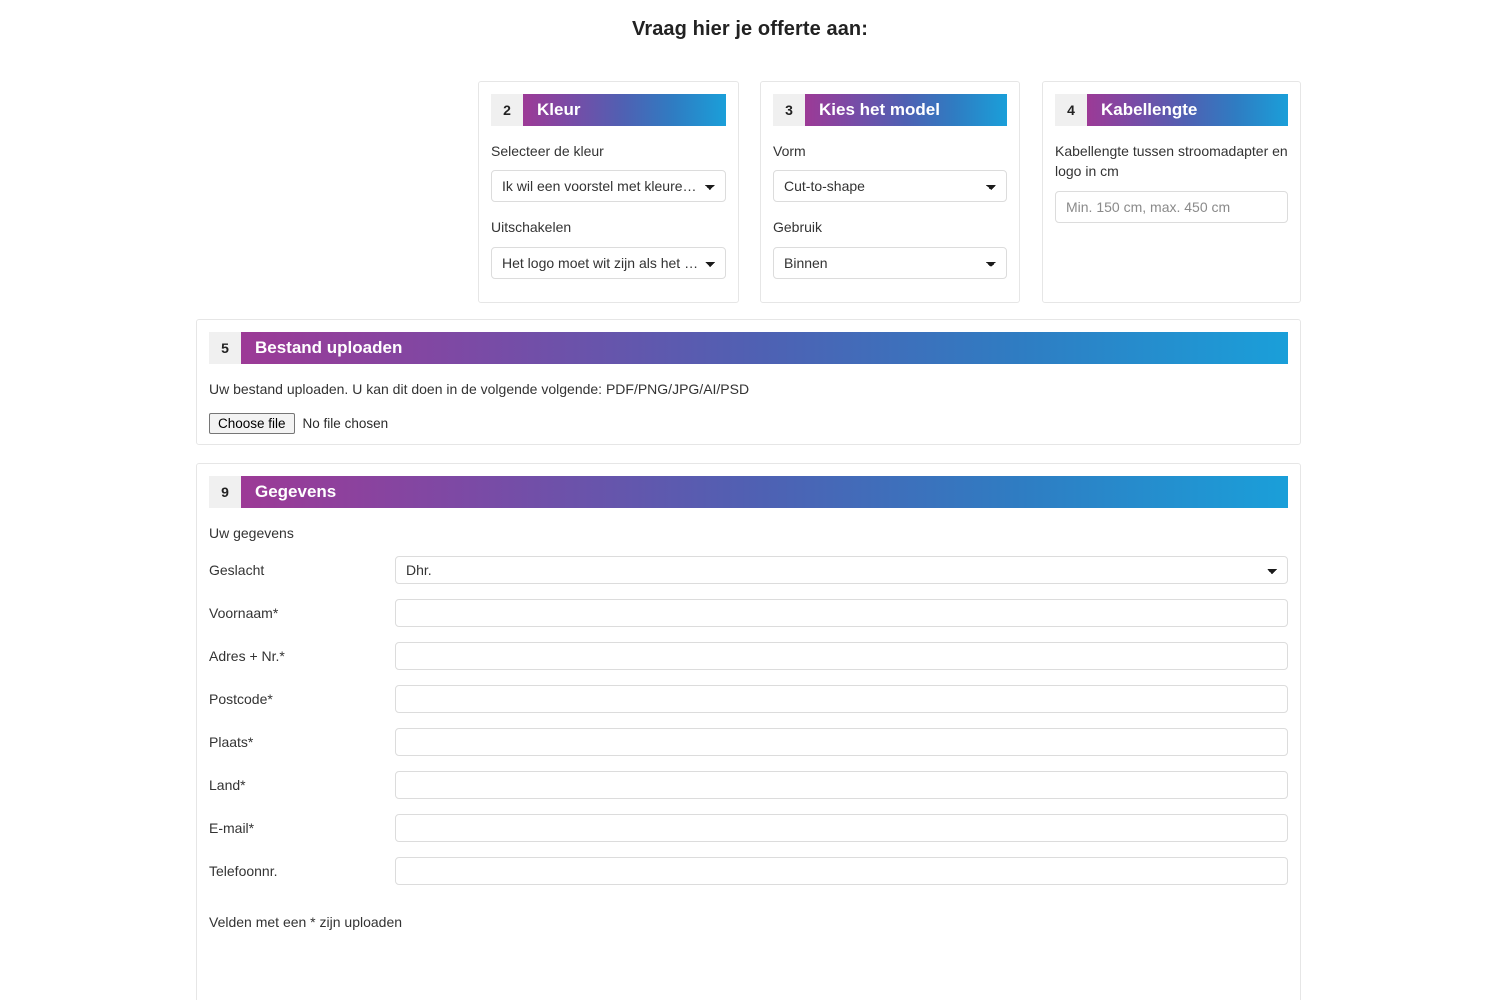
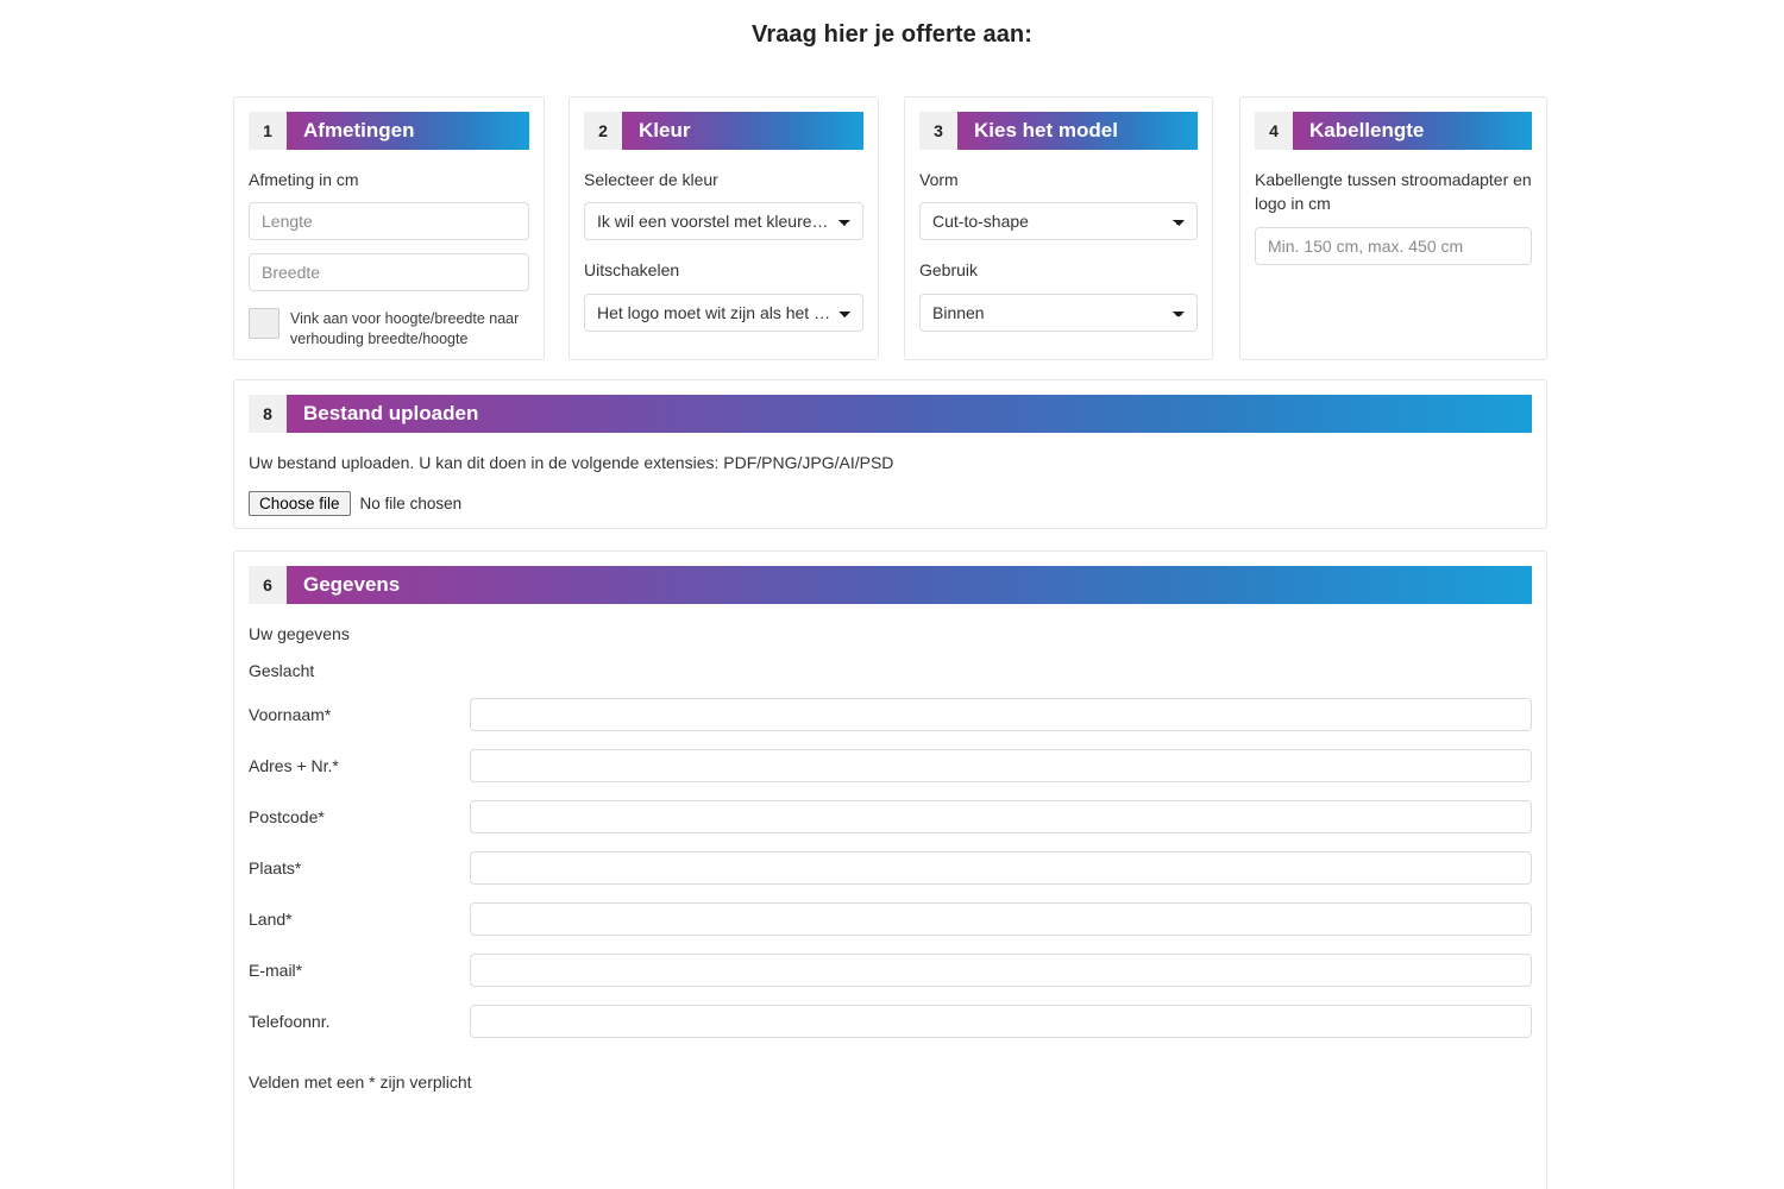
  Vraag hier je offerte aan:
+ 1
+ Afmetingen
+ Afmeting in cm
+ Lengte
+ Breedte
+ Vink aan voor hoogte/breedte naar verhouding breedte/hoogte
  2
  Kleur
  Selecteer de kleur
  Ik wil een voorstel met kleuren d
  Uitschakelen
  Het logo moet wit zijn als het lic
  3
  Kies het model
  Vorm
  Cut-to-shape
  Gebruik
  Binnen
  4
  Kabellengte
  Kabellengte tussen stroomadapter en logo in cm
  Min. 150 cm, max. 450 cm
- 5
+ 8
  Bestand uploaden
- Uw bestand uploaden. U kan dit doen in de volgende volgende: PDF/PNG/JPG/AI/PSD
+ Uw bestand uploaden. U kan dit doen in de volgende extensies: PDF/PNG/JPG/AI/PSD
  Choose file
  No file chosen
- 9
+ 6
  Gegevens
  Uw gegevens
  Geslacht
- Dhr.
  Voornaam*
  Adres + Nr.*
  Postcode*
  Plaats*
  Land*
  E-mail*
  Telefoonnr.
- Velden met een * zijn uploaden
+ Velden met een * zijn verplicht
